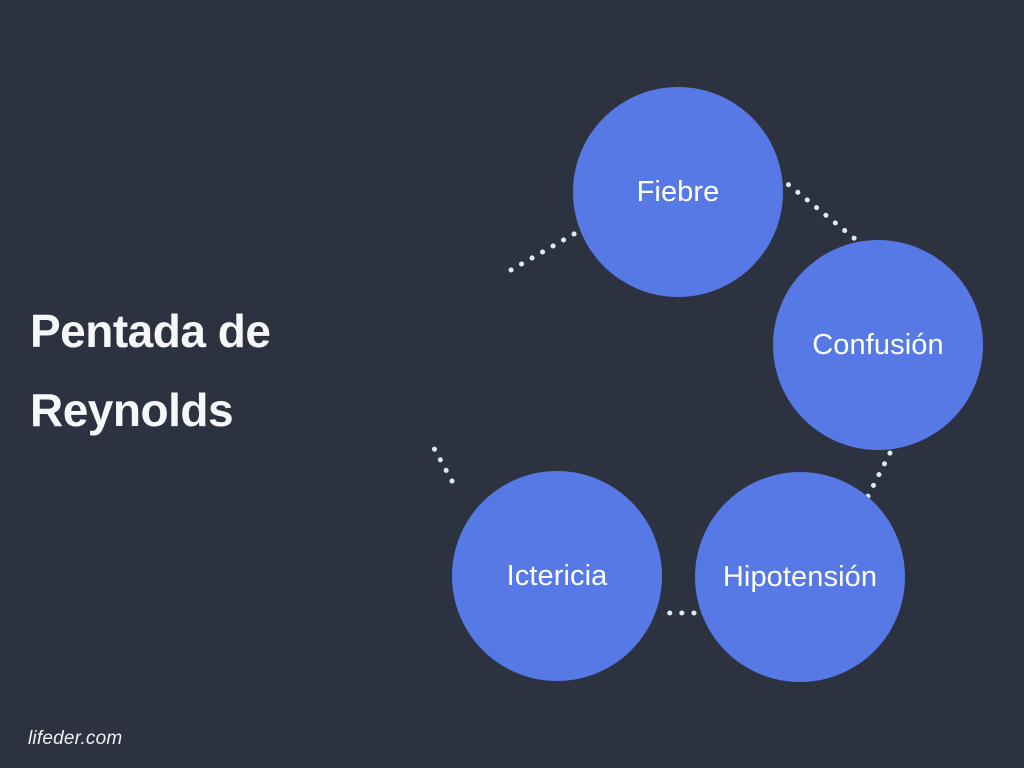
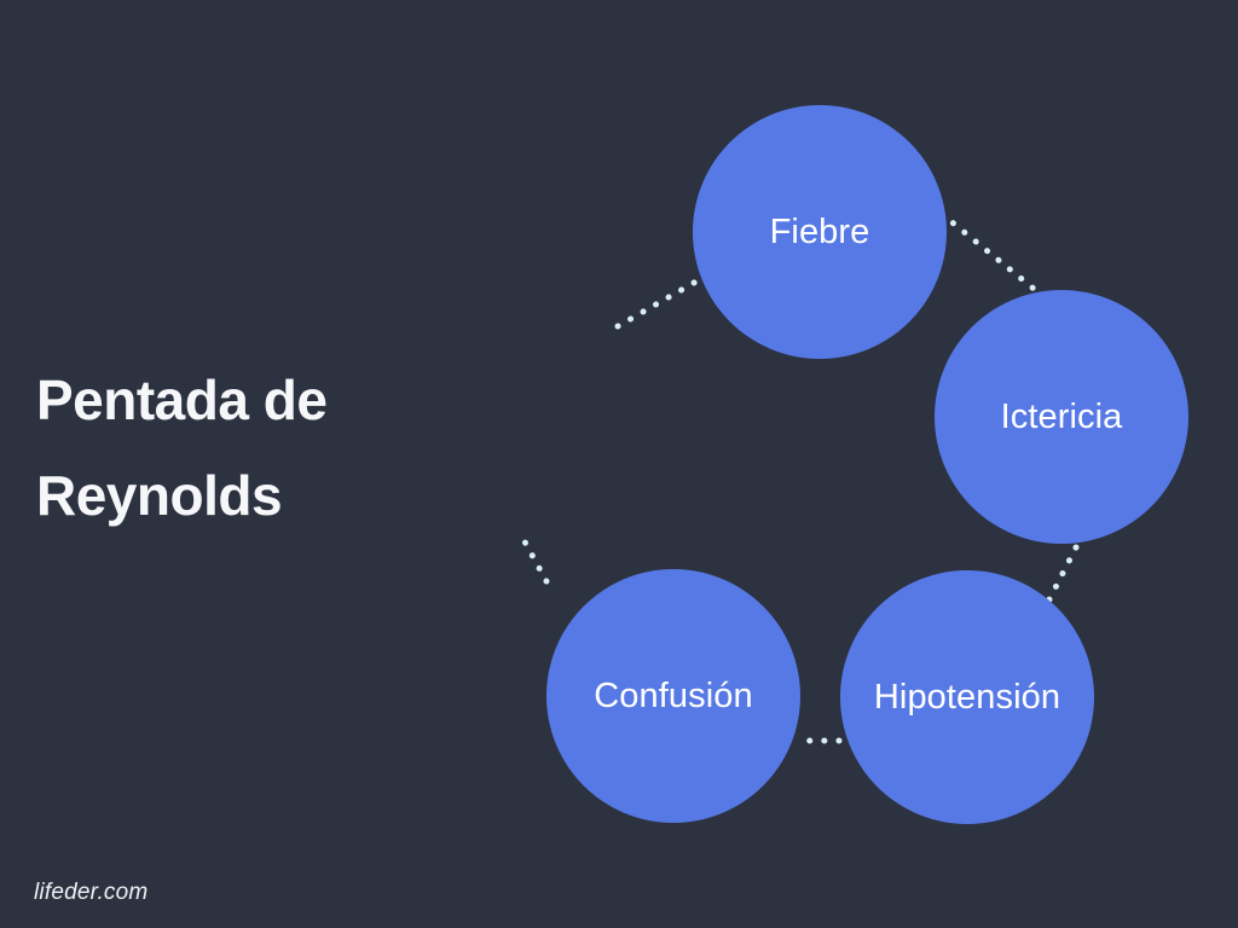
  Pentada de
  Reynolds
  Fiebre
- Confusión
+ Ictericia
  Hipotensión
- Ictericia
+ Confusión
  lifeder.com
